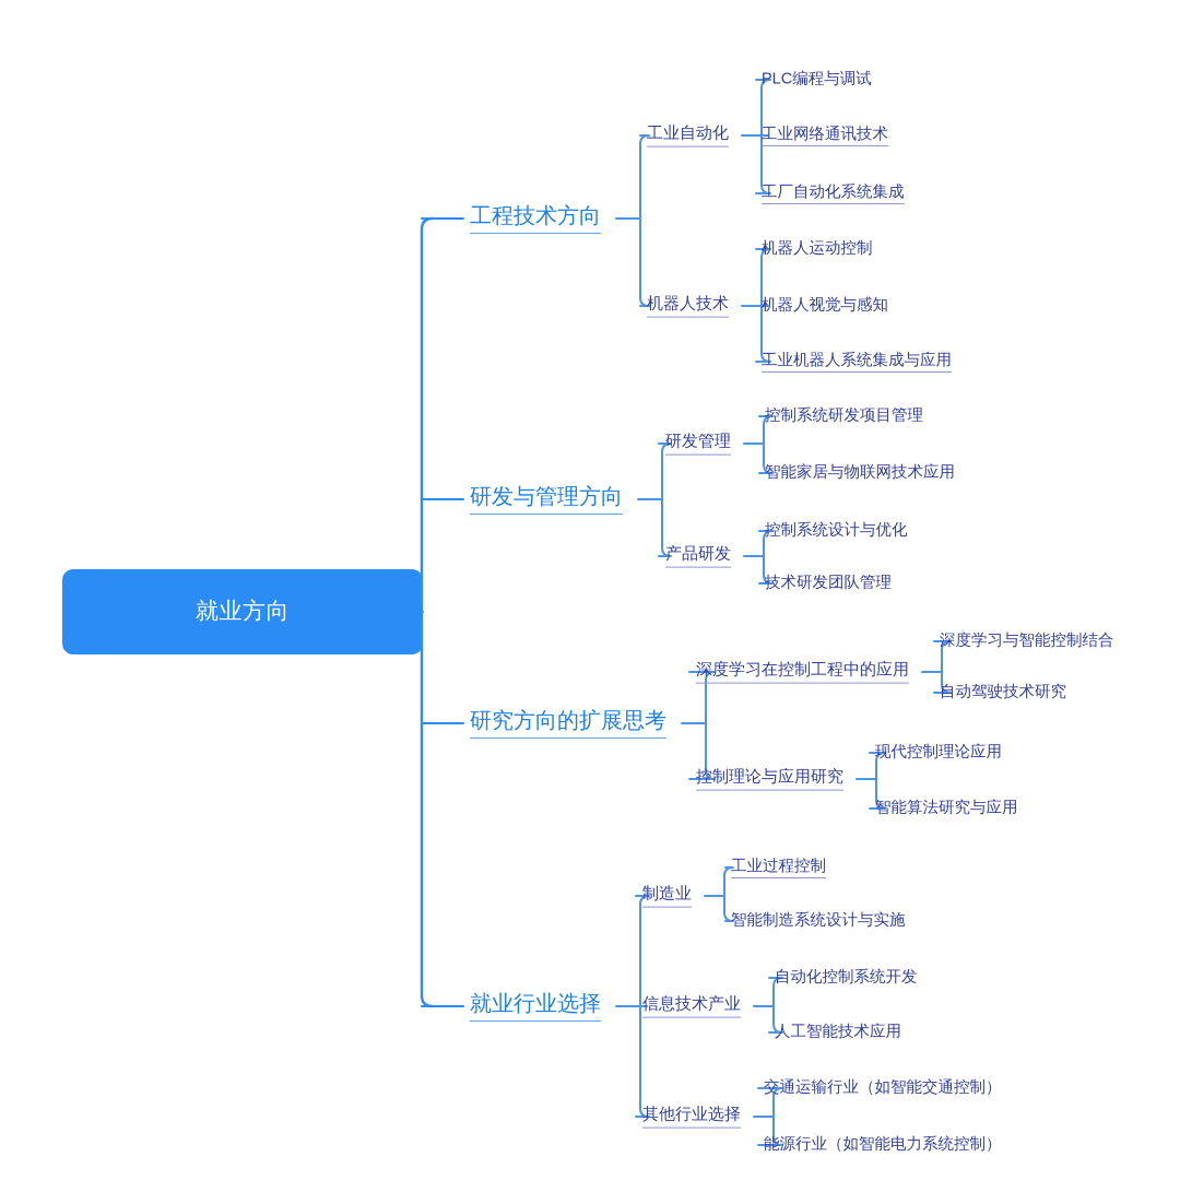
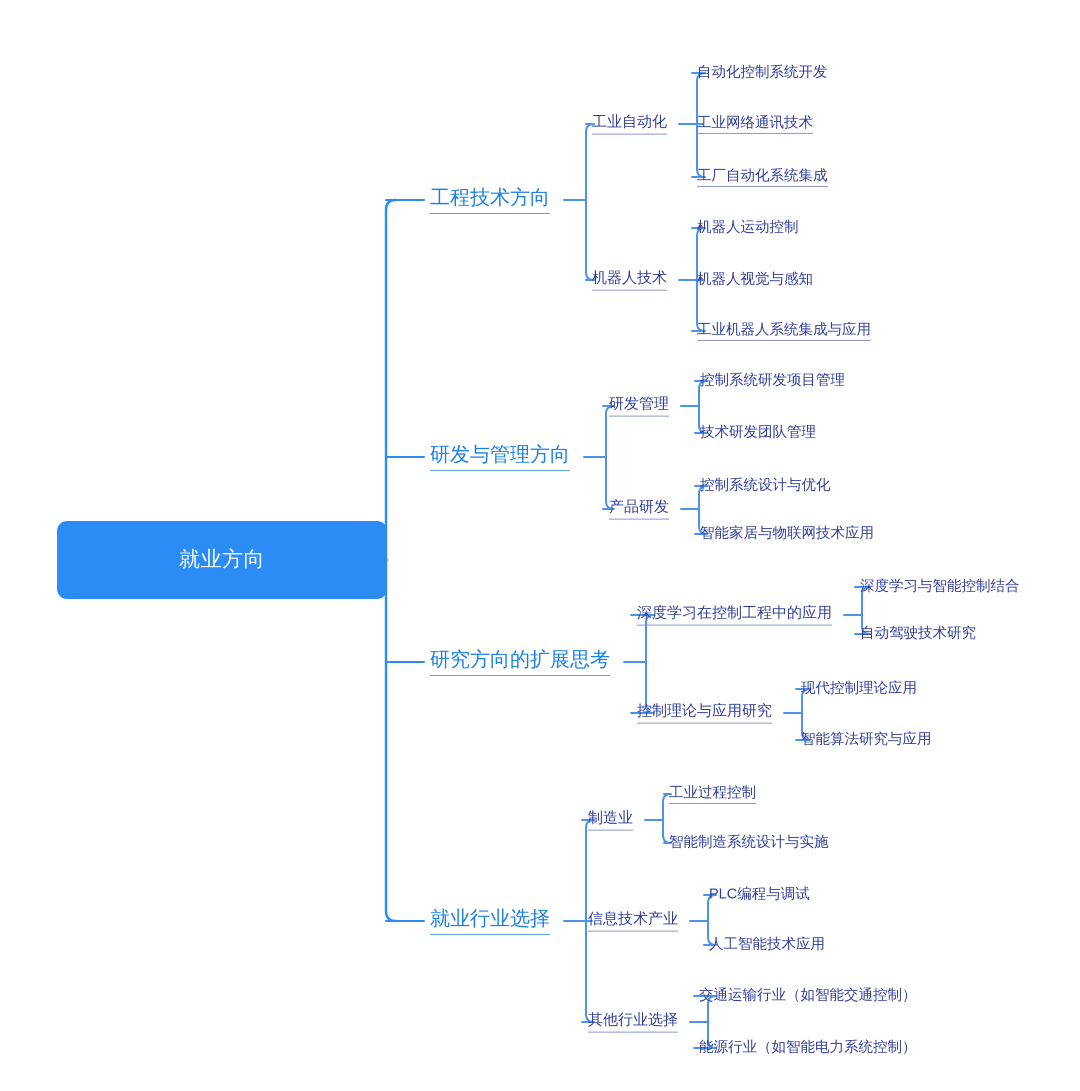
  就业方向
  工程技术方向
  工业自动化
- PLC编程与调试
+ 自动化控制系统开发
  工业网络通讯技术
  工厂自动化系统集成
  机器人技术
  机器人运动控制
  机器人视觉与感知
  工业机器人系统集成与应用
  研发与管理方向
  研发管理
  控制系统研发项目管理
- 智能家居与物联网技术应用
+ 技术研发团队管理
  产品研发
  控制系统设计与优化
- 技术研发团队管理
+ 智能家居与物联网技术应用
  研究方向的扩展思考
  深度学习在控制工程中的应用
  深度学习与智能控制结合
  自动驾驶技术研究
  控制理论与应用研究
  现代控制理论应用
  智能算法研究与应用
  就业行业选择
  制造业
  工业过程控制
  智能制造系统设计与实施
  信息技术产业
- 自动化控制系统开发
+ PLC编程与调试
  人工智能技术应用
  其他行业选择
  交通运输行业（如智能交通控制）
  能源行业（如智能电力系统控制）
